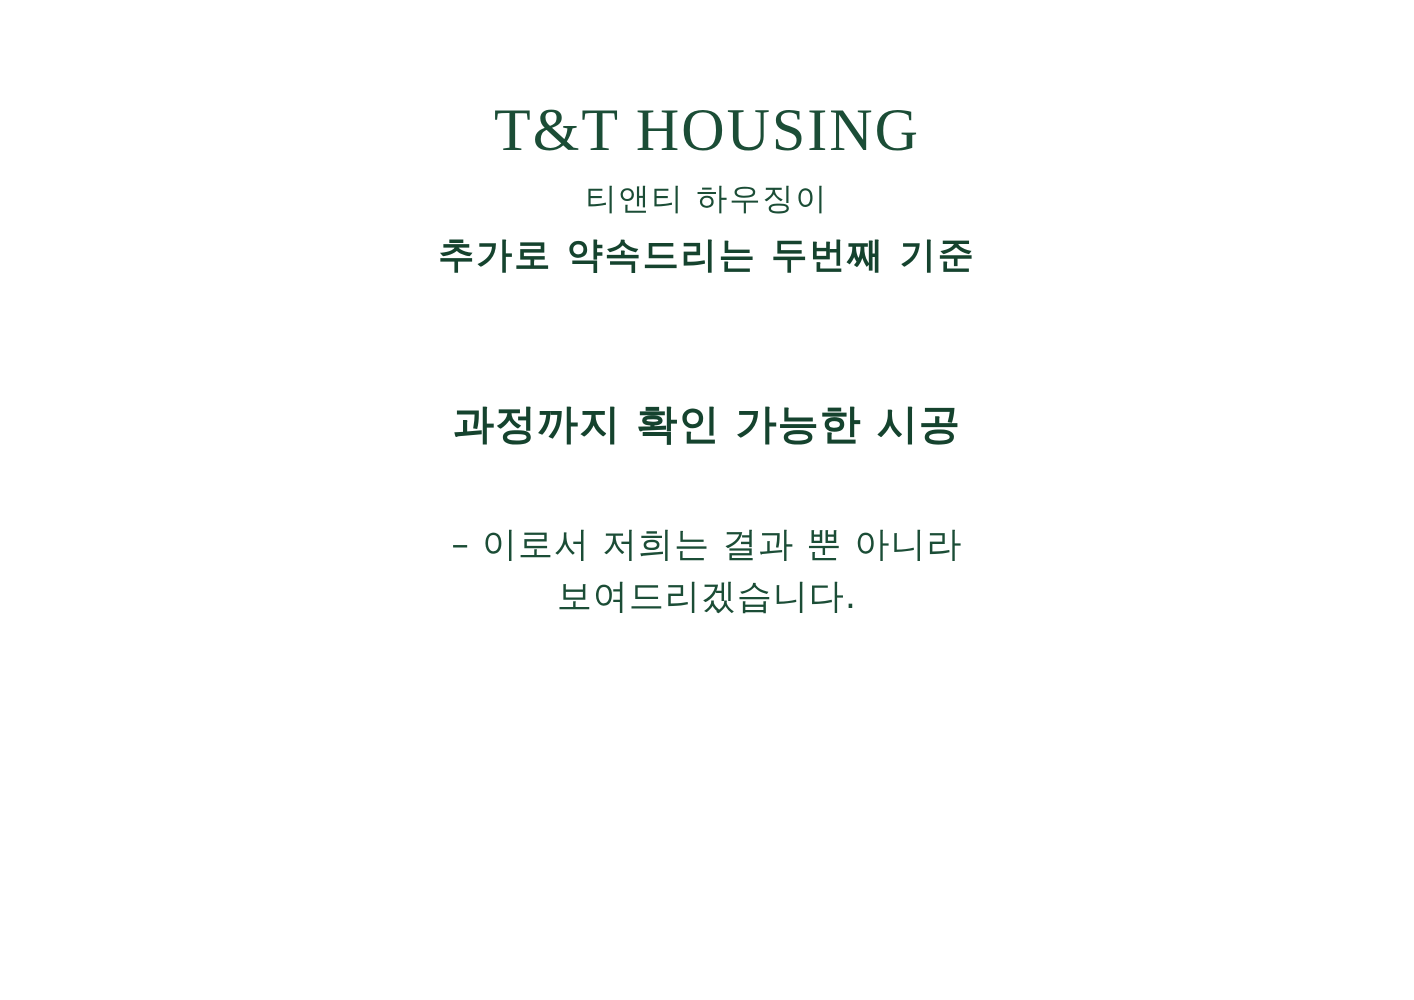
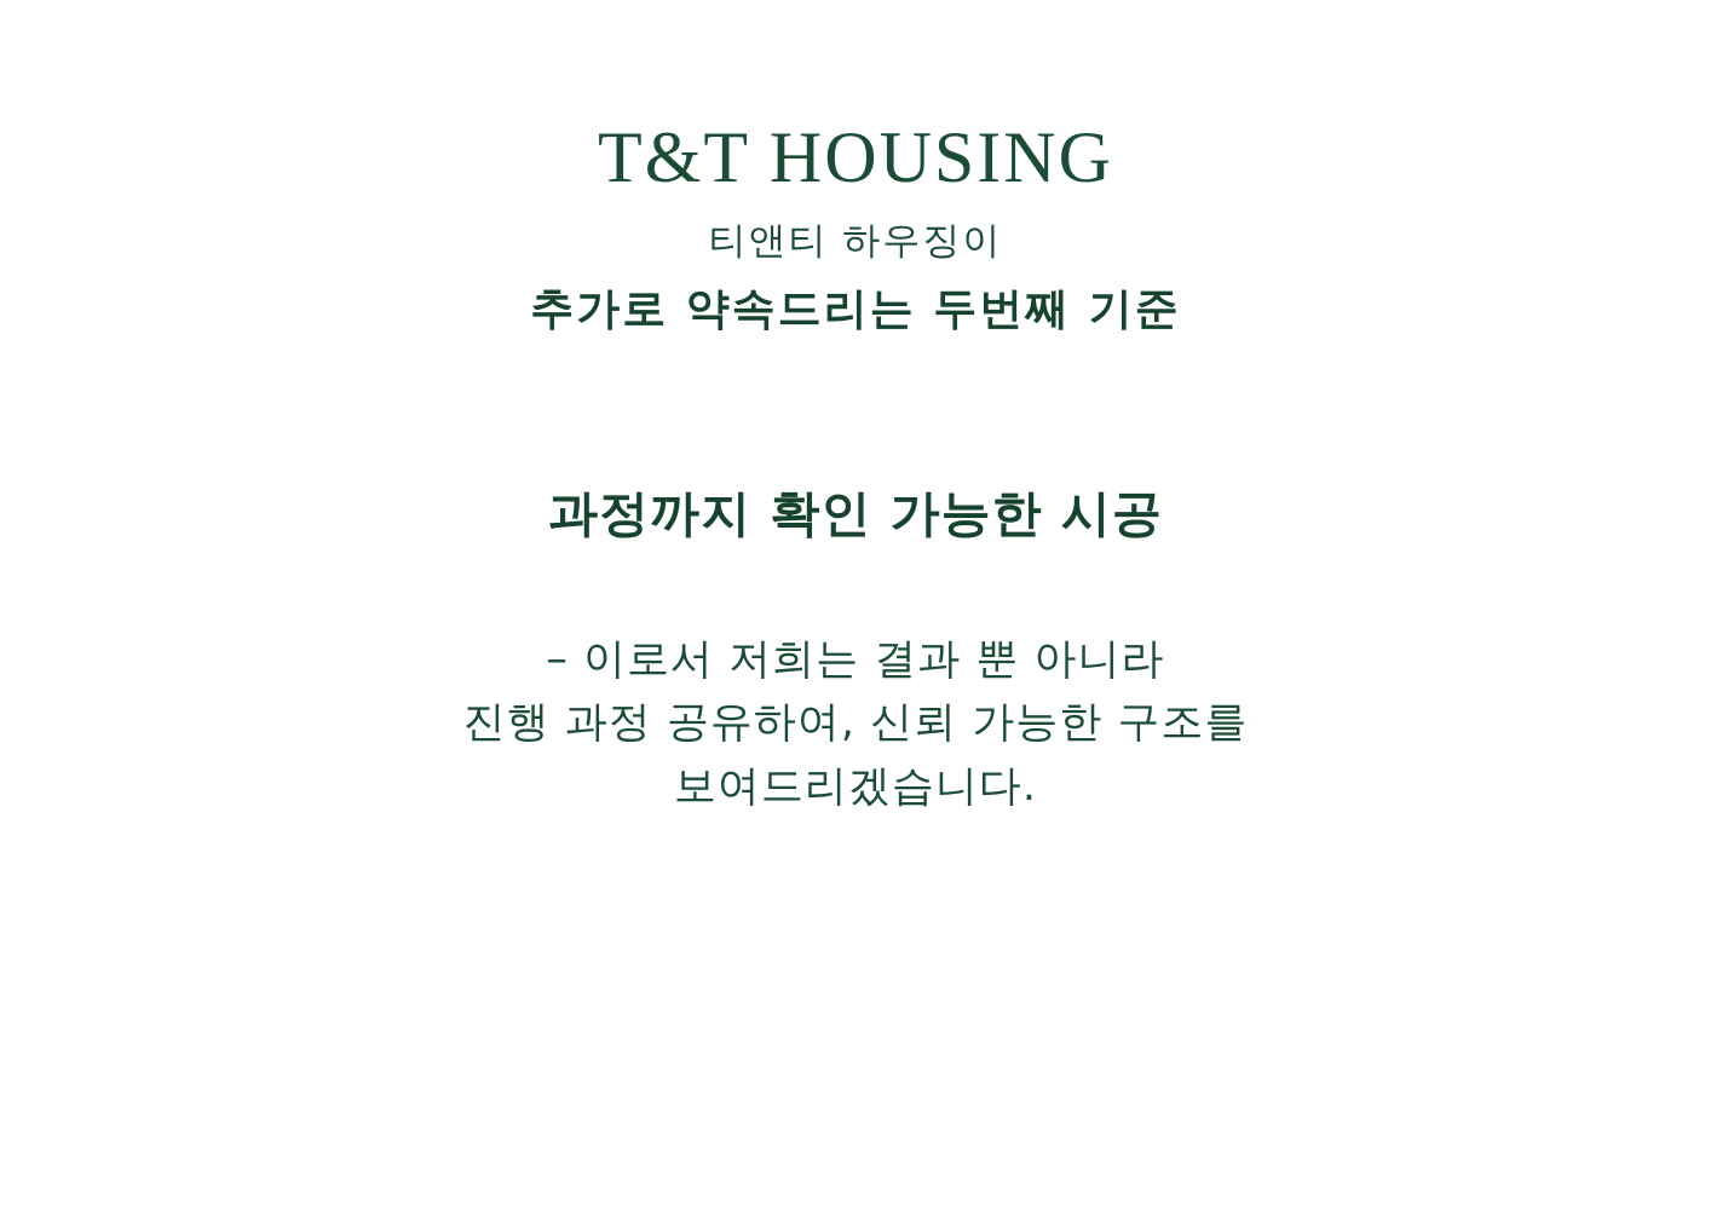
  T&T HOUSING
  티앤티 하우징이
  추가로 약속드리는 두번째 기준
  과정까지 확인 가능한 시공
  – 이로서 저희는 결과 뿐 아니라
+ 진행 과정 공유하여, 신뢰 가능한 구조를
  보여드리겠습니다.
